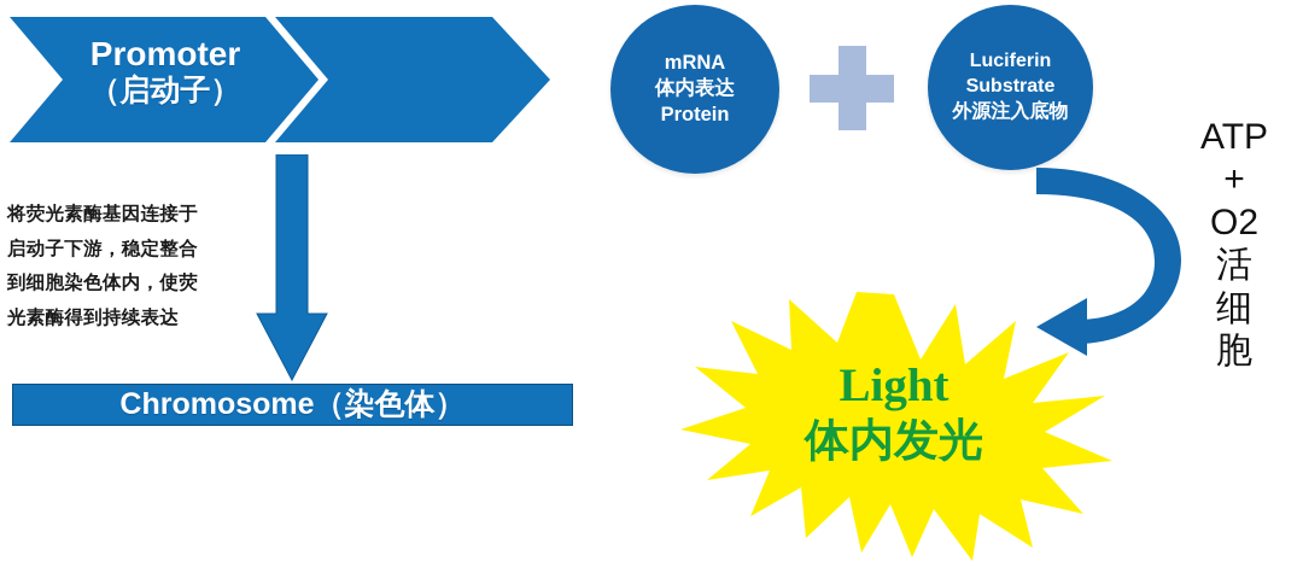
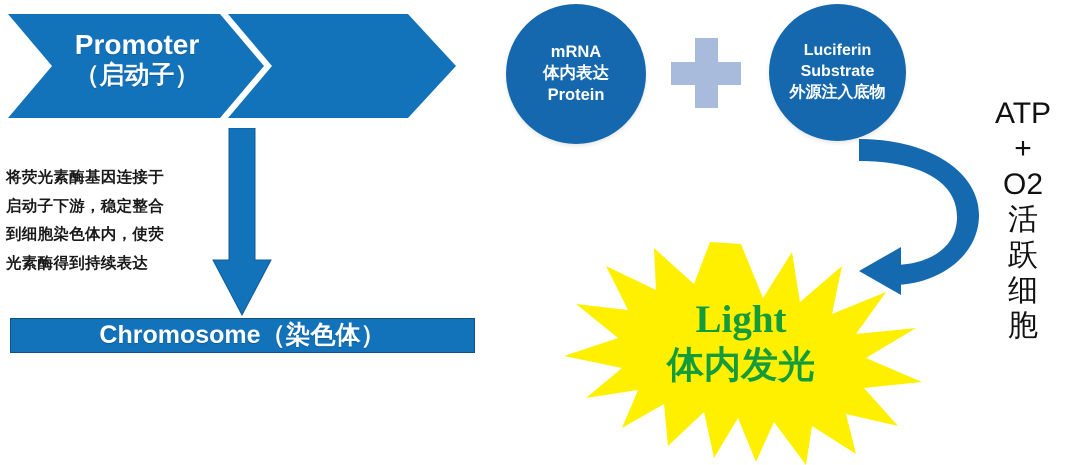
  Promoter
  （启动子）
  将荧光素酶基因连接于
  启动子下游，稳定整合
  到细胞染色体内，使荧
  光素酶得到持续表达
  Chromosome（染色体）
  mRNA
  体内表达
  Protein
  Luciferin
  Substrate
  外源注入底物
  ATP
  +
  O2
  活
+ 跃
  细
  胞
  Light
  体内发光
